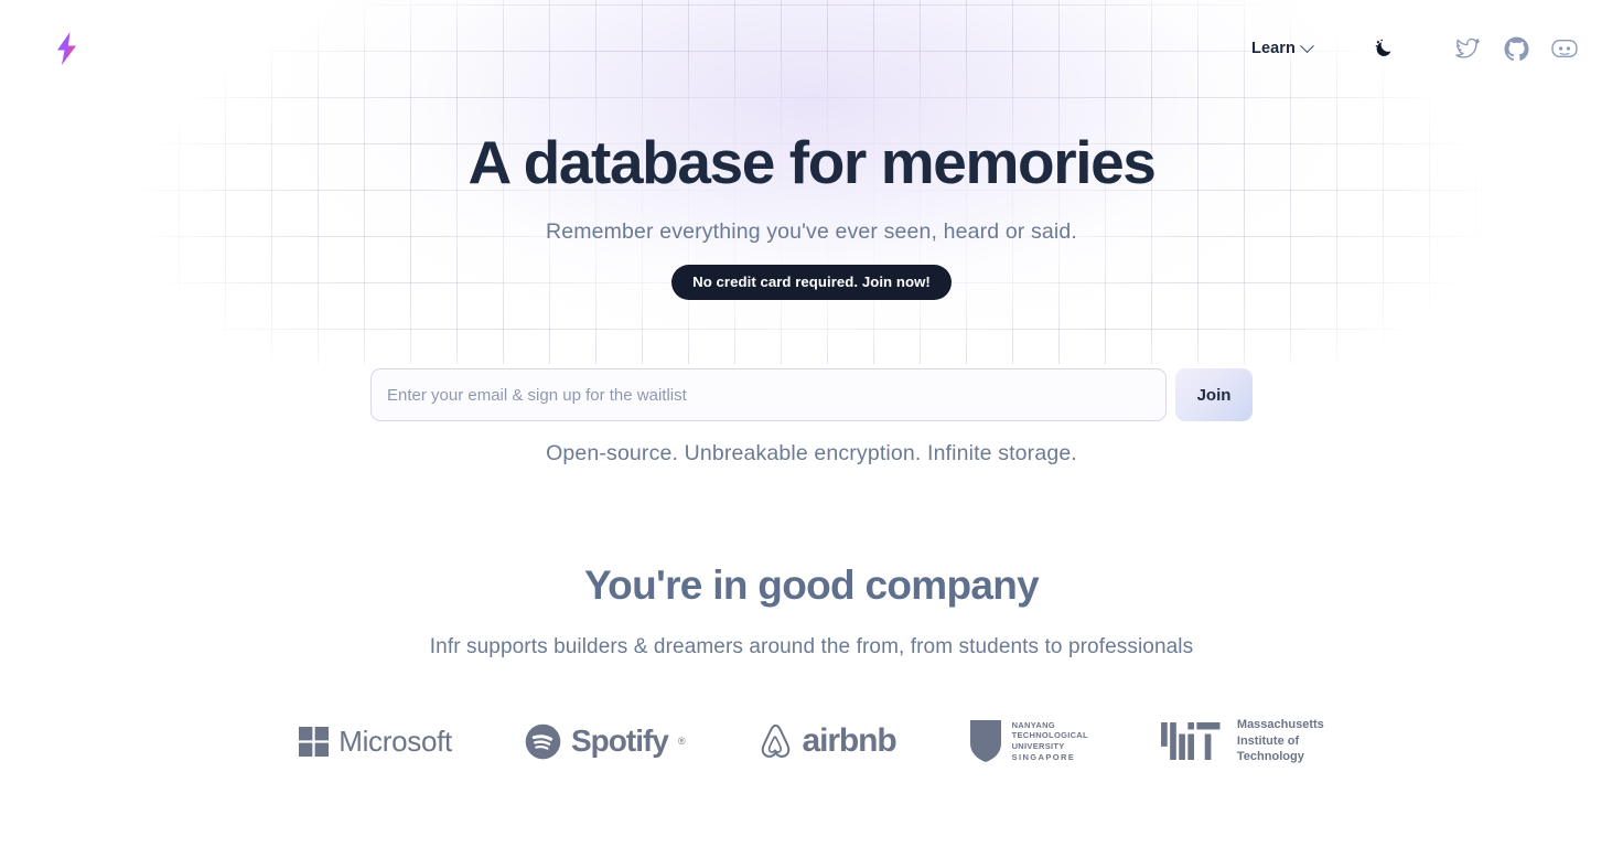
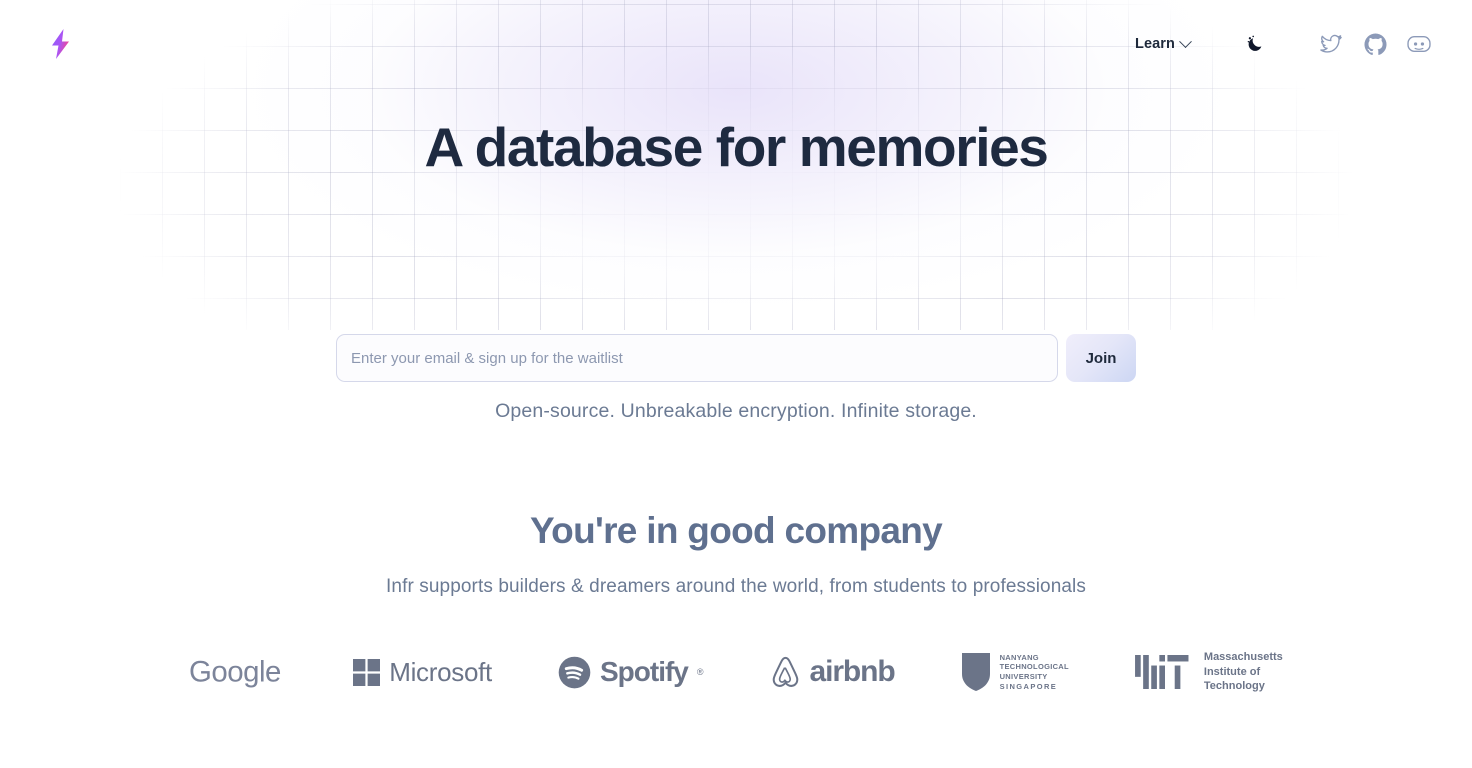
  Learn
  A database for memories
- Remember everything you've ever seen, heard or said.
- No credit card required. Join now!
  Enter your email & sign up for the waitlist
  Join
  Open-source. Unbreakable encryption. Infinite storage.
  You're in good company
- Infr supports builders & dreamers around the from, from students to professionals
+ Infr supports builders & dreamers around the world, from students to professionals
+ Google
  Microsoft
  Spotify
  ®
  airbnb
  NANYANG
  TECHNOLOGICAL
  UNIVERSITY
  SINGAPORE
  Massachusetts
  Institute of
  Technology
